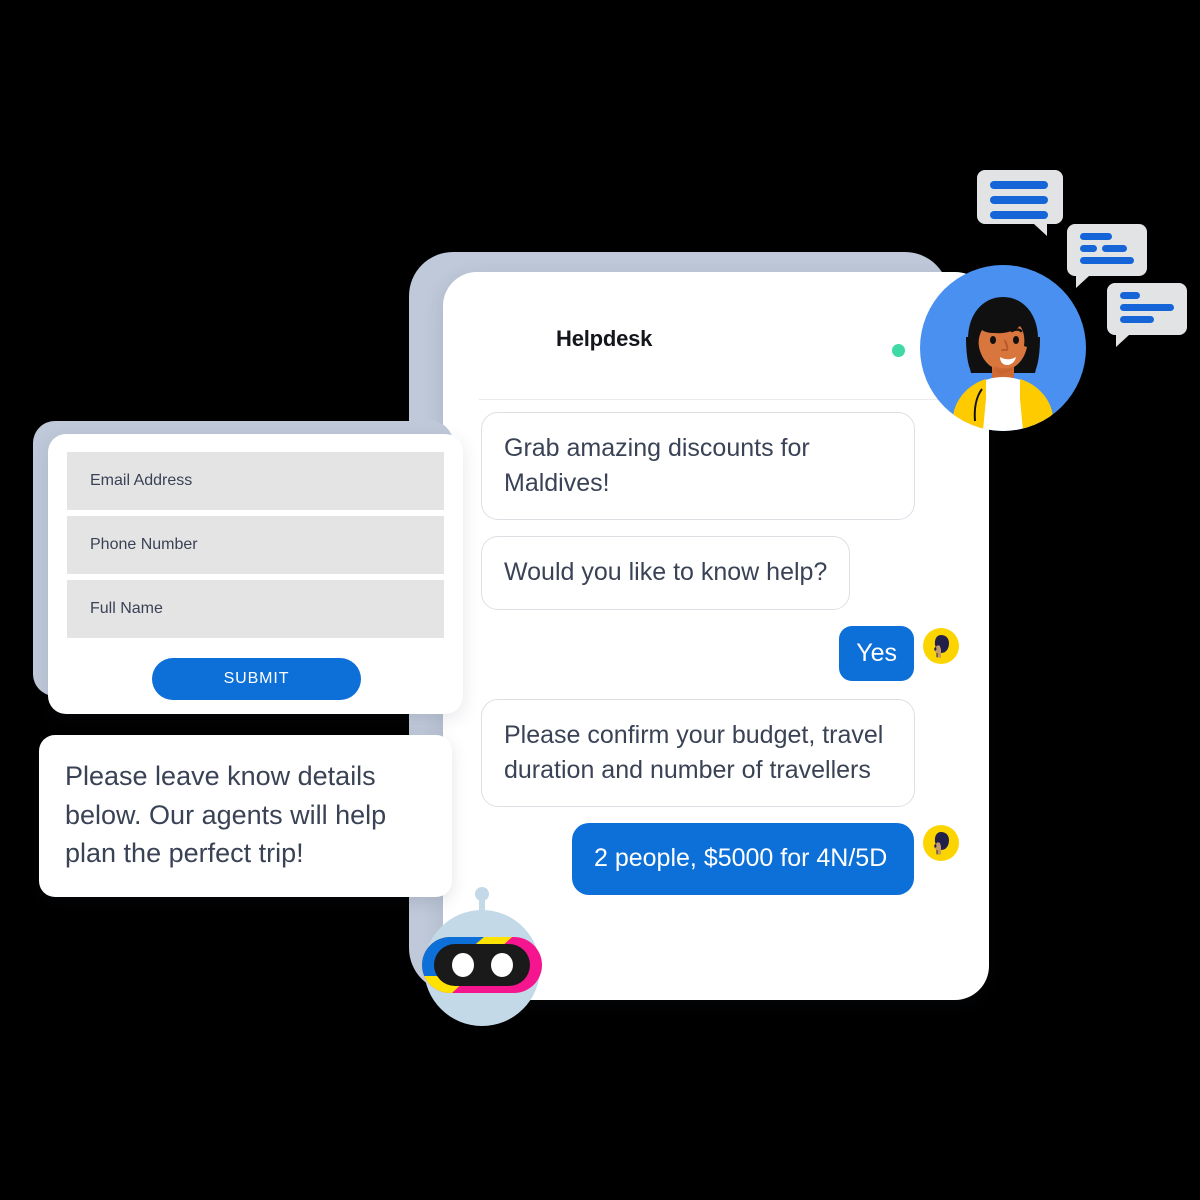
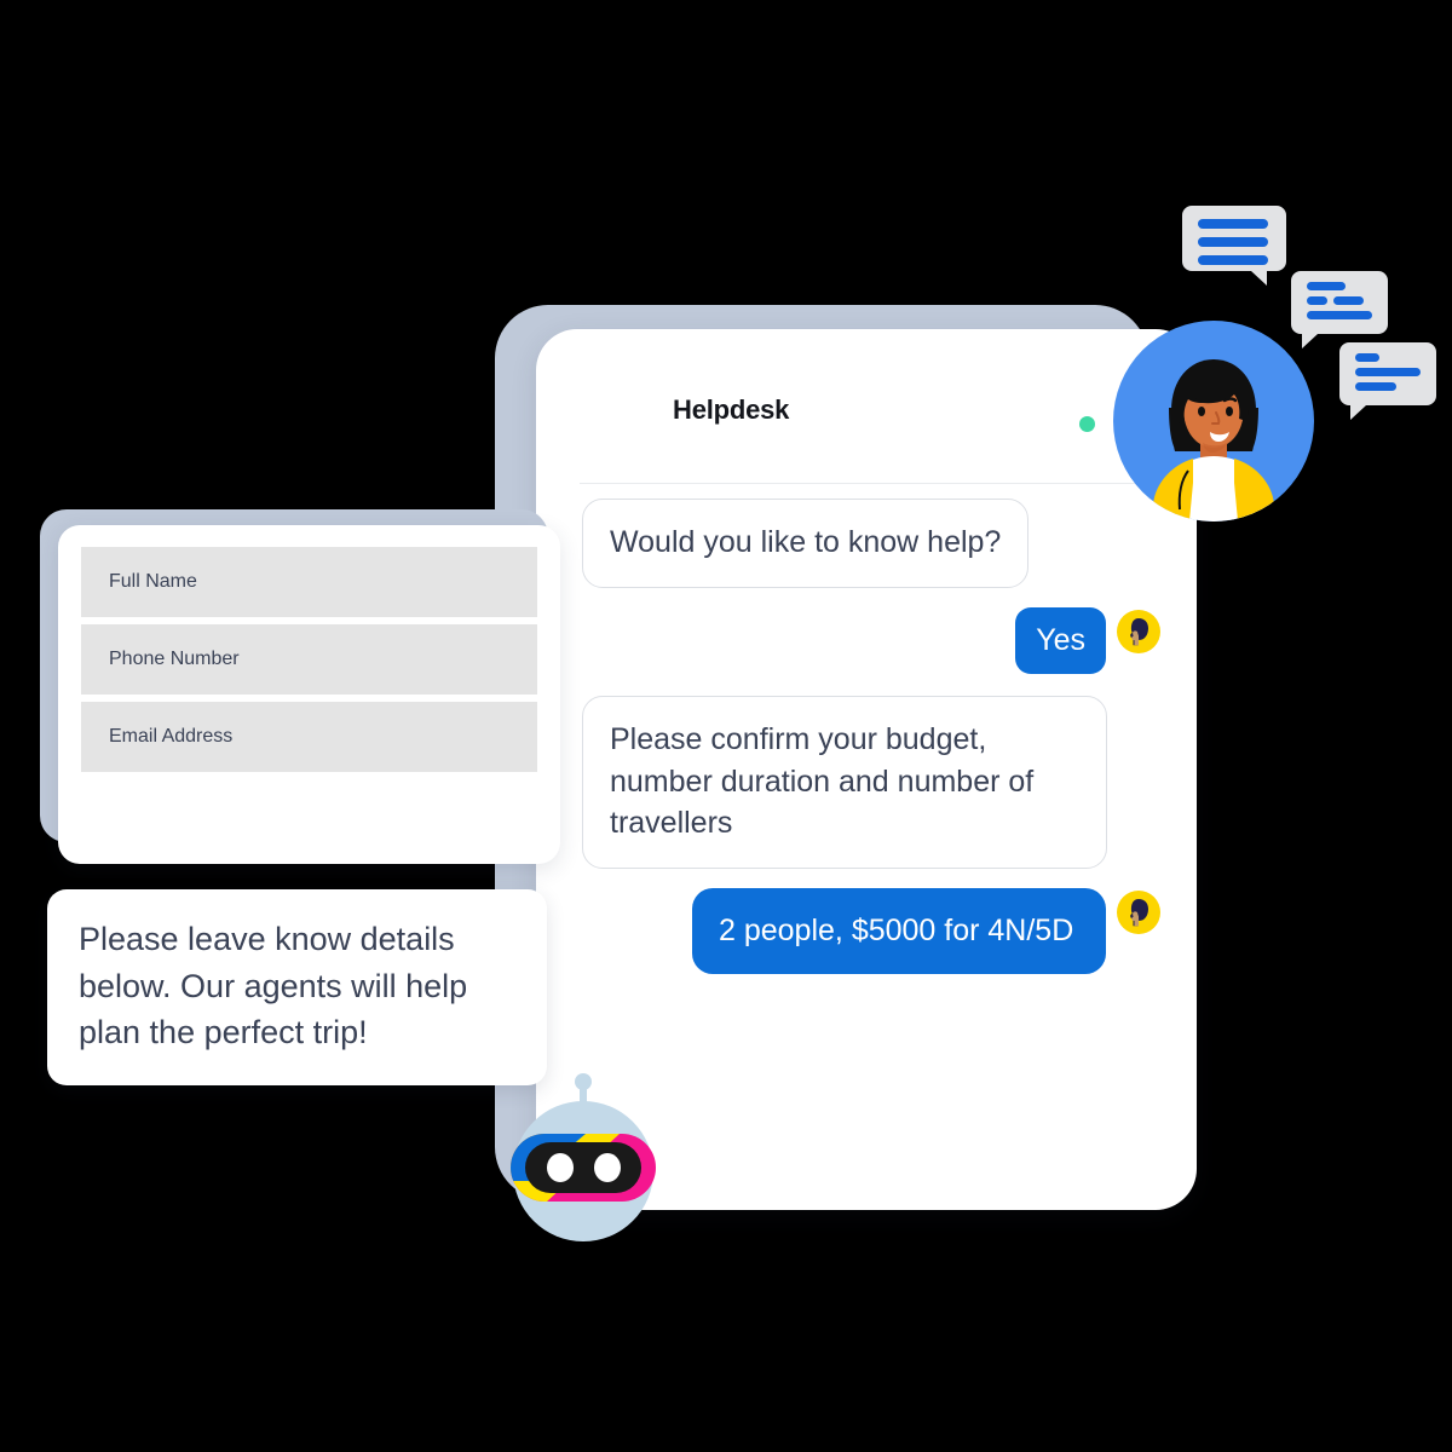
  Helpdesk
- Grab amazing discounts for Maldives!
  Would you like to know help?
  Yes
- Please confirm your budget, travel duration and number of travellers
+ Please confirm your budget, number duration and number of travellers
  2 people, $5000 for 4N/5D
- Email Address
+ Full Name
  Phone Number
- Full Name
+ Email Address
- SUBMIT
  Please leave know details below. Our agents will help plan the perfect trip!
